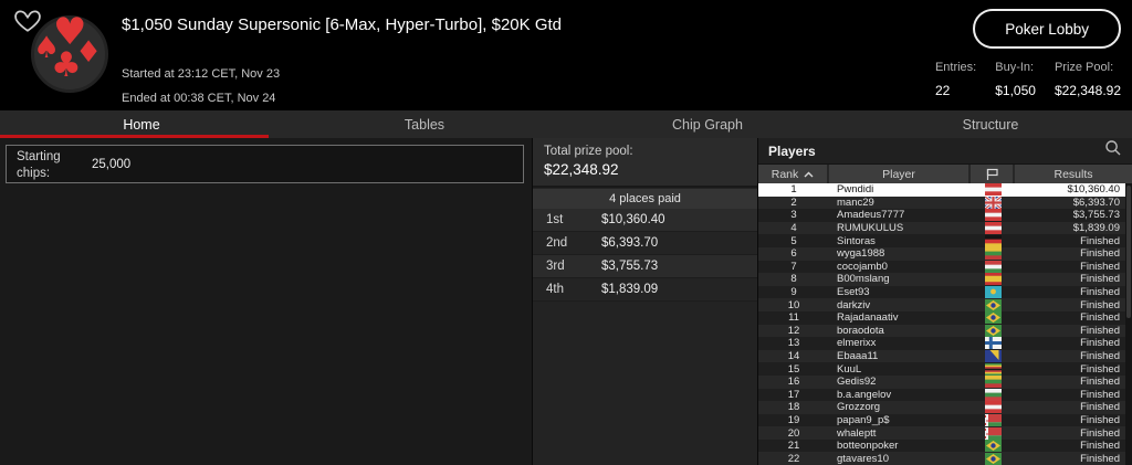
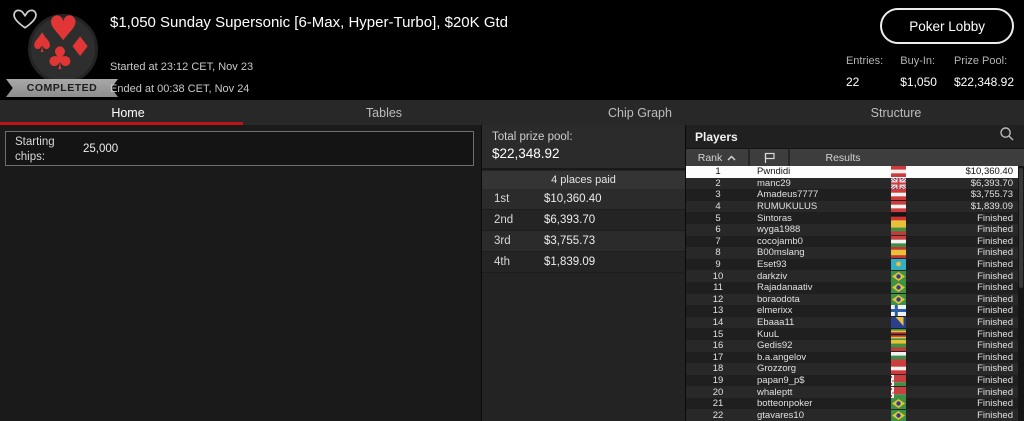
  ♥
  ♠
  ♦
  ♣
+ COMPLETED
  $1,050 Sunday Supersonic [6-Max, Hyper-Turbo], $20K Gtd
  Started at 23:12 CET, Nov 23
  Ended at 00:38 CET, Nov 24
  Poker Lobby
  Entries:
  22
  Buy-In:
  $1,050
  Prize Pool:
  $22,348.92
  Home
  Tables
  Chip Graph
  Structure
  Starting chips:
  25,000
  Total prize pool:
  $22,348.92
  4 places paid
  1st
  $10,360.40
  2nd
  $6,393.70
  3rd
  $3,755.73
  4th
  $1,839.09
  Players
  Rank
- Player
  Results
  1
  Pwndidi
  $10,360.40
  2
  manc29
  $6,393.70
  3
  Amadeus7777
  $3,755.73
  4
  RUMUKULUS
  $1,839.09
  5
  Sintoras
  Finished
  6
  wyga1988
  Finished
  7
  cocojamb0
  Finished
  8
  B00mslang
  Finished
  9
  Eset93
  Finished
  10
  darkziv
  Finished
  11
  Rajadanaativ
  Finished
  12
  boraodota
  Finished
  13
  elmerixx
  Finished
  14
  Ebaaa11
  Finished
  15
  KuuL
  Finished
  16
  Gedis92
  Finished
  17
  b.a.angelov
  Finished
  18
  Grozzorg
  Finished
  19
  papan9_p$
  Finished
  20
  whaleptt
  Finished
  21
  botteonpoker
  Finished
  22
  gtavares10
  Finished
